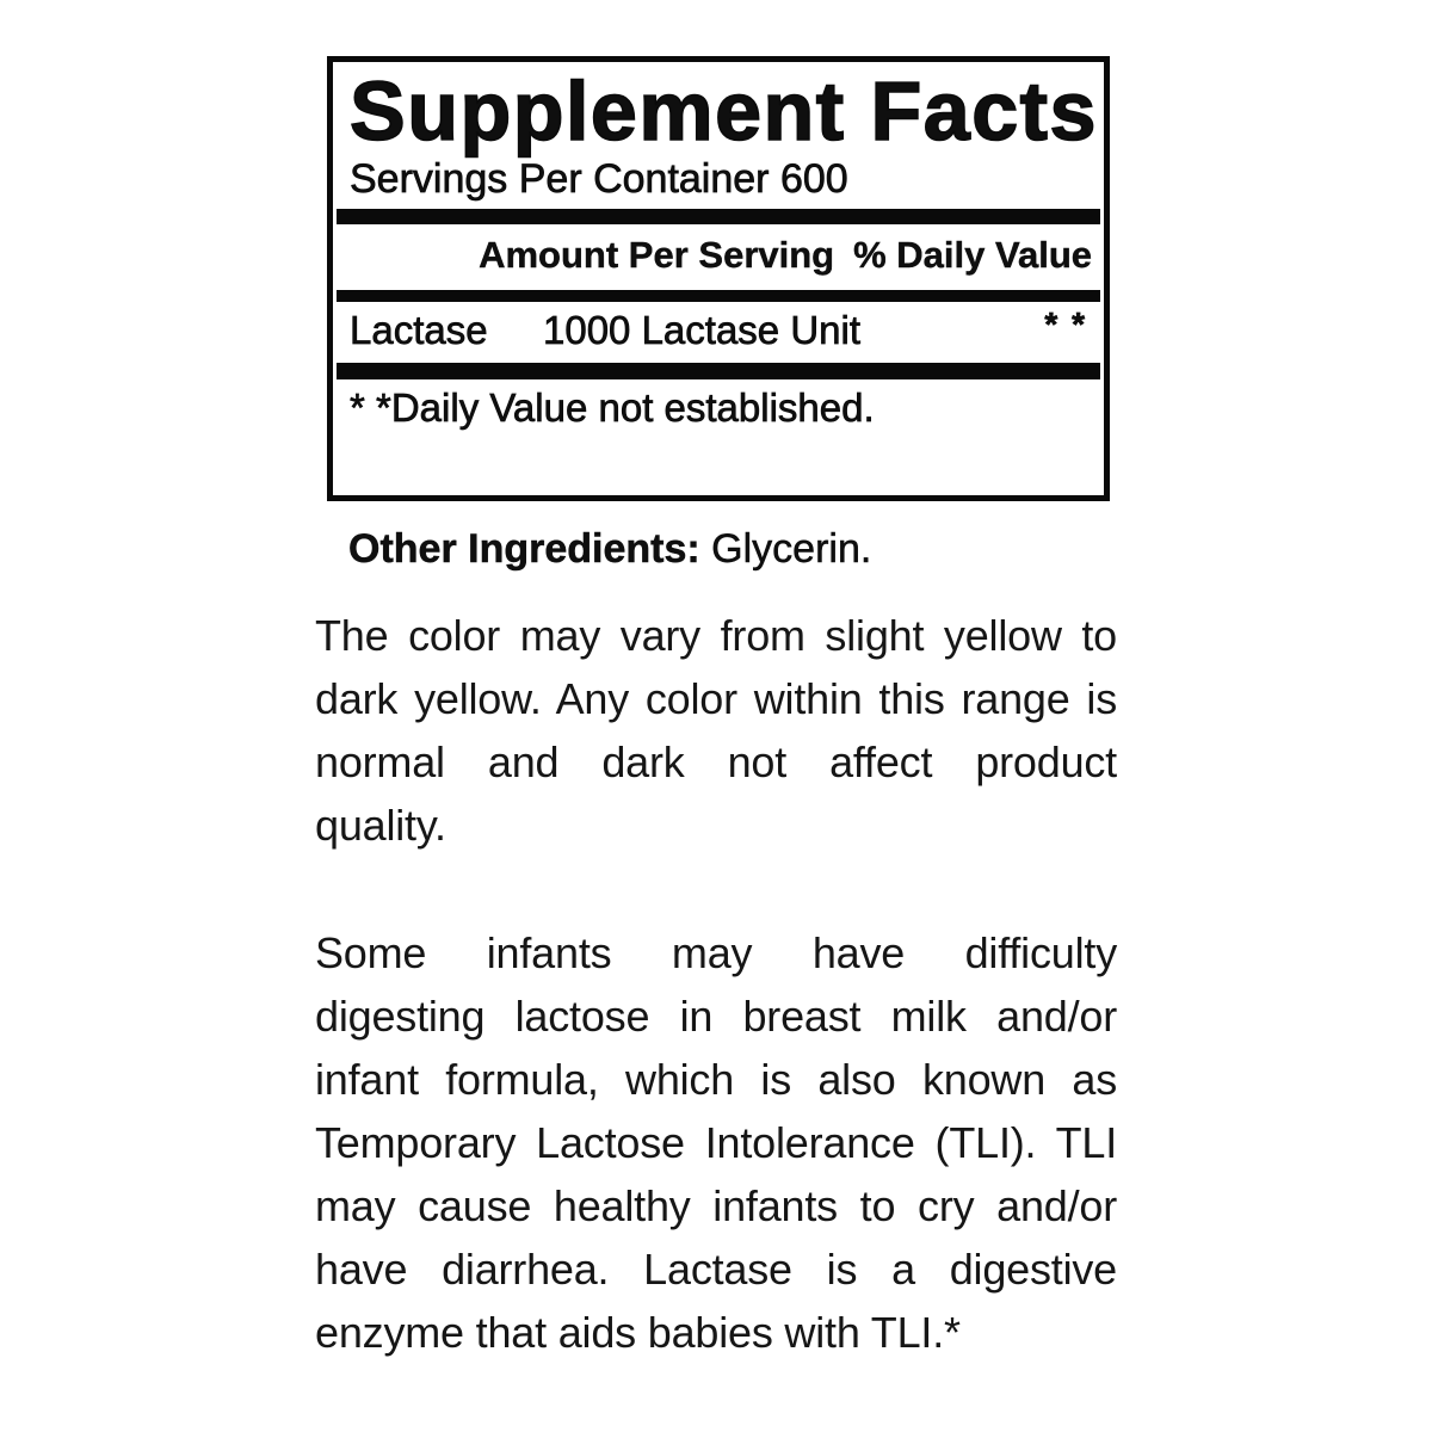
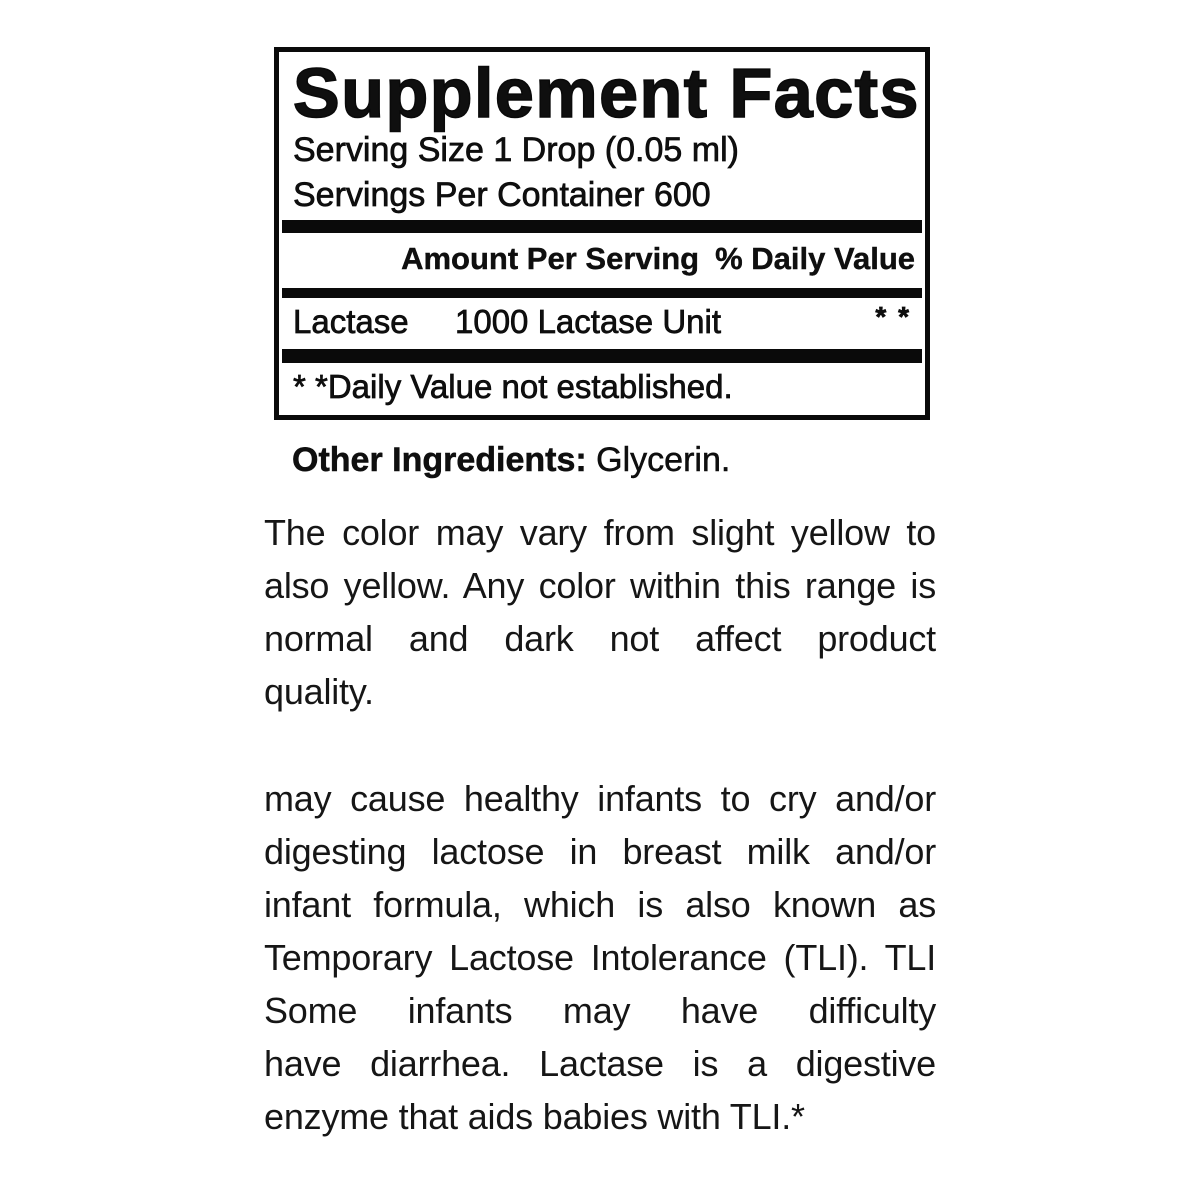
  Supplement Facts
+ Serving Size 1 Drop (0.05 ml)
  Servings Per Container 600
  Amount Per Serving
  % Daily Value
  Lactase
  1000 Lactase Unit
  * *
  * *Daily Value not established.
  Other Ingredients: Glycerin.
  The color may vary from slight yellow to
- dark yellow. Any color within this range is
+ also yellow. Any color within this range is
  normal and dark not affect product
  quality.
- Some infants may have difficulty
+ may cause healthy infants to cry and/or
  digesting lactose in breast milk and/or
  infant formula, which is also known as
  Temporary Lactose Intolerance (TLI). TLI
- may cause healthy infants to cry and/or
+ Some infants may have difficulty
  have diarrhea. Lactase is a digestive
  enzyme that aids babies with TLI.*
